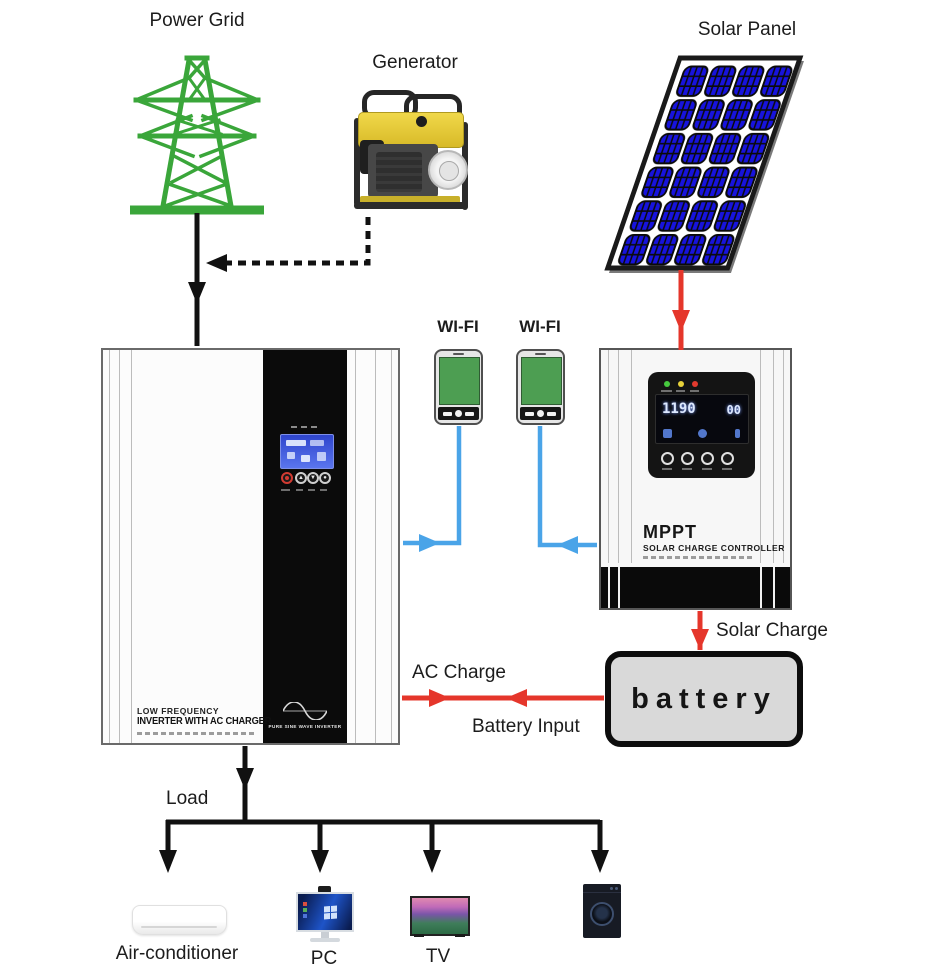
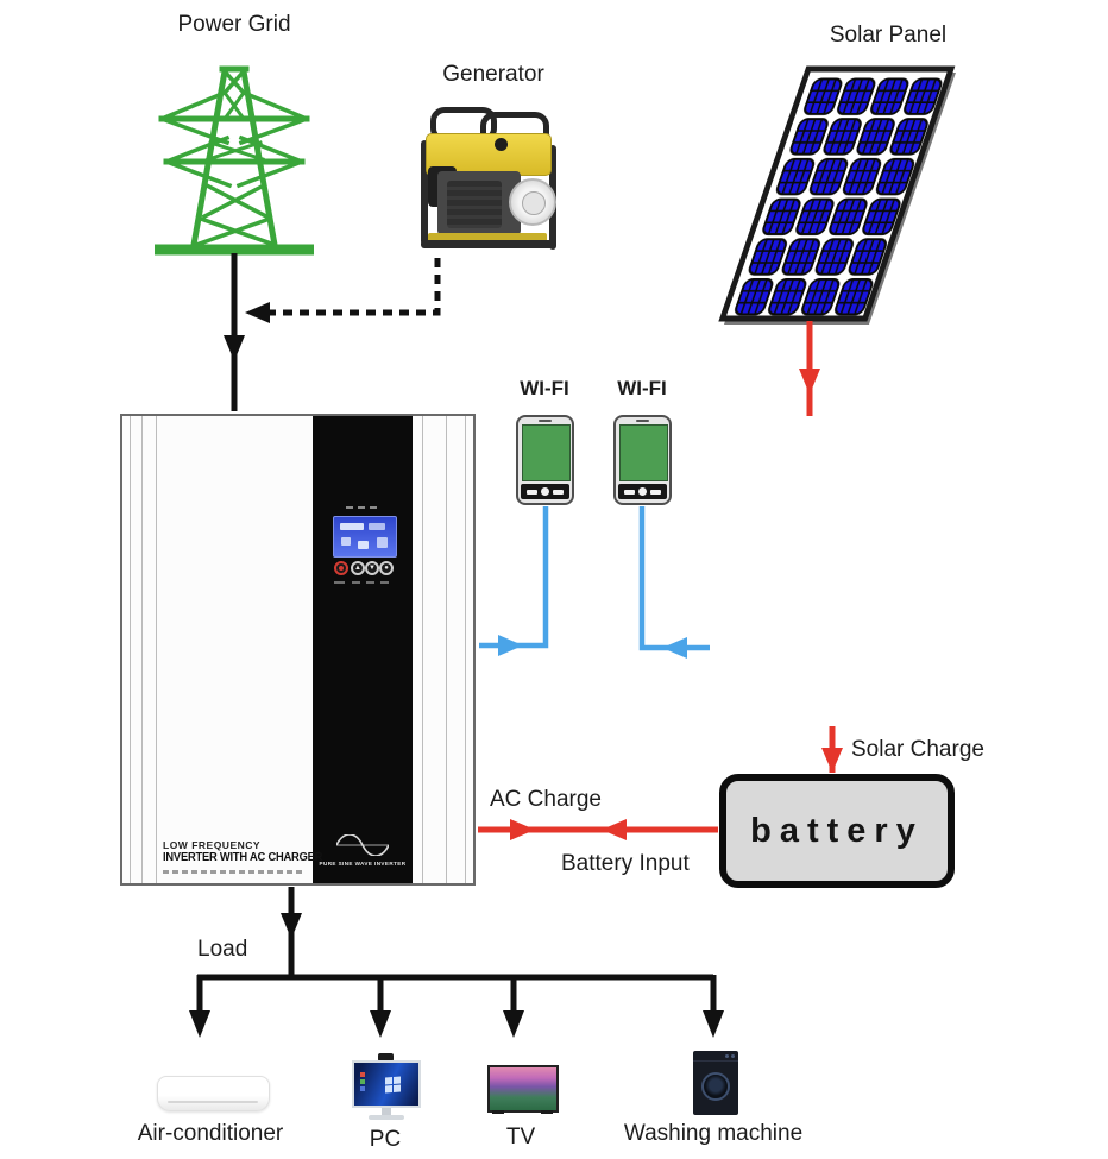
  Power Grid
  Generator
  Solar Panel
  WI-FI
  WI-FI
  Solar Charge
  AC Charge
  Battery Input
  Load
  Air-conditioner
  PC
  TV
+ Washing machine
  LOW FREQUENCY
  INVERTER WITH AC CHARGER
- 1190
- 00
- MPPT
- SOLAR CHARGE CONTROLLER
  battery
